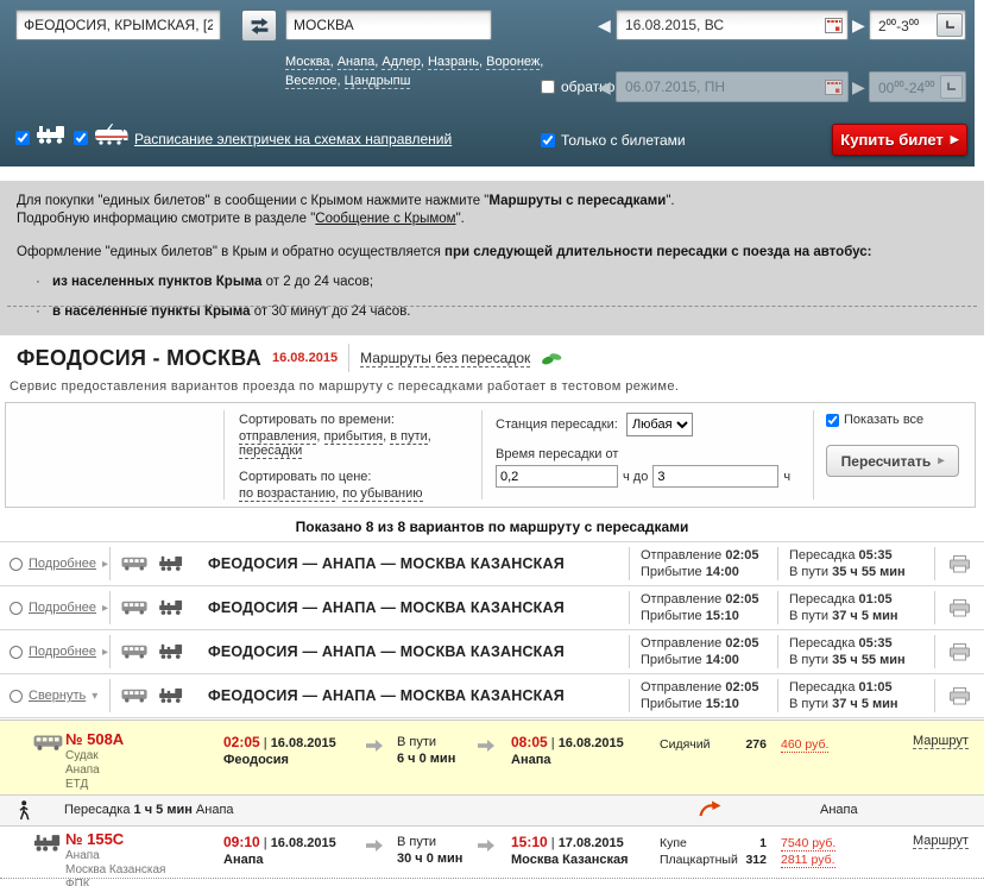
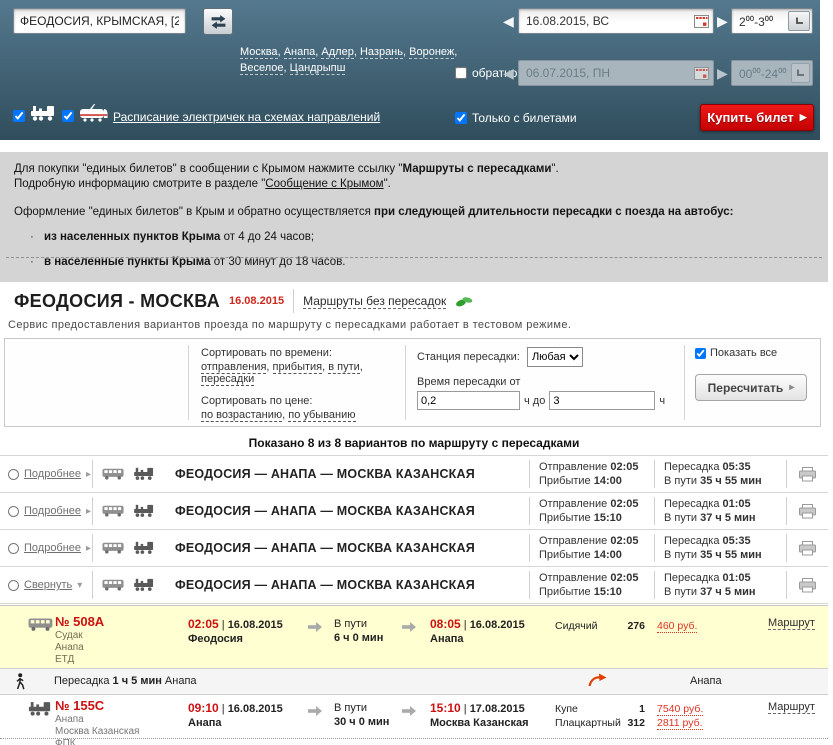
  ФЕОДОСИЯ, КРЫМСКАЯ, [2
- МОСКВА
  Москва, Анапа, Адлер, Назрань, Воронеж, Веселое, Цандрыпш
  ◀
  16.08.2015, ВС
  ▶
  2⁰⁰-3⁰⁰
  обратно
  ◀
  06.07.2015, ПН
  ▶
  00⁰⁰-24⁰⁰
  Расписание электричек на схемах направлений
  Только с билетами
  Купить билет
  ▶
- Для покупки "единых билетов" в сообщении с Крымом нажмите нажмите "Маршруты с пересадками".
+ Для покупки "единых билетов" в сообщении с Крымом нажмите ссылку "Маршруты с пересадками".
  Подробную информацию смотрите в разделе "Сообщение с Крымом".
  Оформление "единых билетов" в Крым и обратно осуществляется при следующей длительности пересадки с поезда на автобус:
  ·
- из населенных пунктов Крыма от 2 до 24 часов;
+ из населенных пунктов Крыма от 4 до 24 часов;
  ·
- в населенные пункты Крыма от 30 минут до 24 часов.
+ в населенные пункты Крыма от 30 минут до 18 часов.
  ФЕОДОСИЯ - МОСКВА
  16.08.2015
  Маршруты без пересадок
  Сервис предоставления вариантов проезда по маршруту с пересадками работает в тестовом режиме.
  Сортировать по времени:
  отправления, прибытия, в пути, пересадки
  Сортировать по цене:
  по возрастанию, по убыванию
  Станция пересадки: Любая
  Время пересадки от
  0,2
  ч до
  3
  ч
  Показать все
  Пересчитать
  ▸
  Показано 8 из 8 вариантов по маршруту с пересадками
  Подробнее
  ▸
  ФЕОДОСИЯ — АНАПА — МОСКВА КАЗАНСКАЯ
  Отправление 02:05
  Прибытие 14:00
  Пересадка 05:35
  В пути 35 ч 55 мин
  Подробнее
  ▸
  ФЕОДОСИЯ — АНАПА — МОСКВА КАЗАНСКАЯ
  Отправление 02:05
  Прибытие 15:10
  Пересадка 01:05
  В пути 37 ч 5 мин
  Подробнее
  ▸
  ФЕОДОСИЯ — АНАПА — МОСКВА КАЗАНСКАЯ
  Отправление 02:05
  Прибытие 14:00
  Пересадка 05:35
  В пути 35 ч 55 мин
  Свернуть
  ▾
  ФЕОДОСИЯ — АНАПА — МОСКВА КАЗАНСКАЯ
  Отправление 02:05
  Прибытие 15:10
  Пересадка 01:05
  В пути 37 ч 5 мин
  № 508А
  Судак
  Анапа
  ЕТД
  02:05 | 16.08.2015
  Феодосия
  В пути
  6 ч 0 мин
  08:05 | 16.08.2015
  Анапа
  Сидячий 276 460 руб.
  Маршрут
  Пересадка 1 ч 5 мин Анапа
  Анапа
  № 155С
  Анапа
  Москва Казанская
  ФПК
  09:10 | 16.08.2015
  Анапа
  В пути
  30 ч 0 мин
  15:10 | 17.08.2015
  Москва Казанская
  Купе 1 7540 руб.
  Плацкартный 312 2811 руб.
  Маршрут
